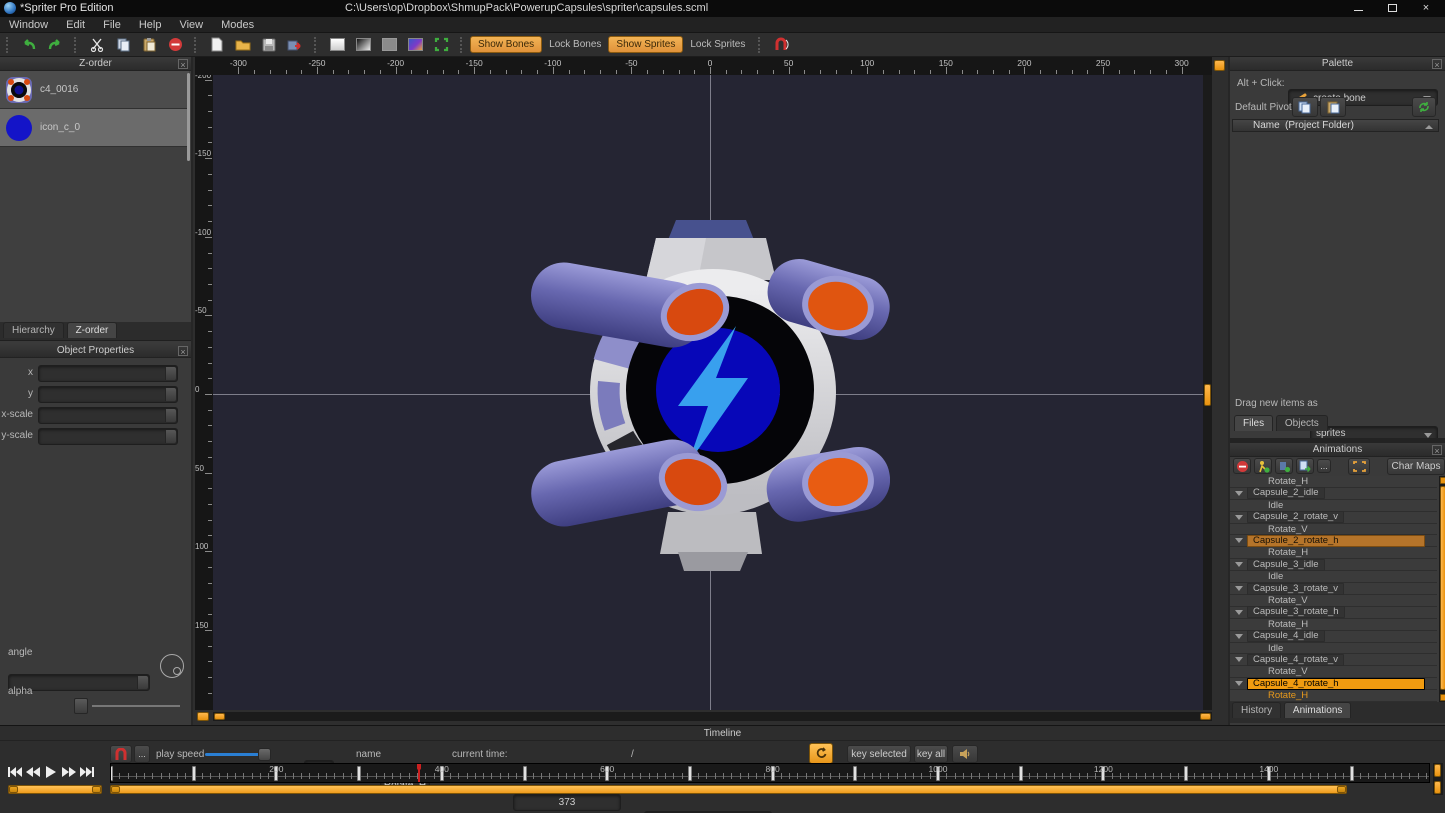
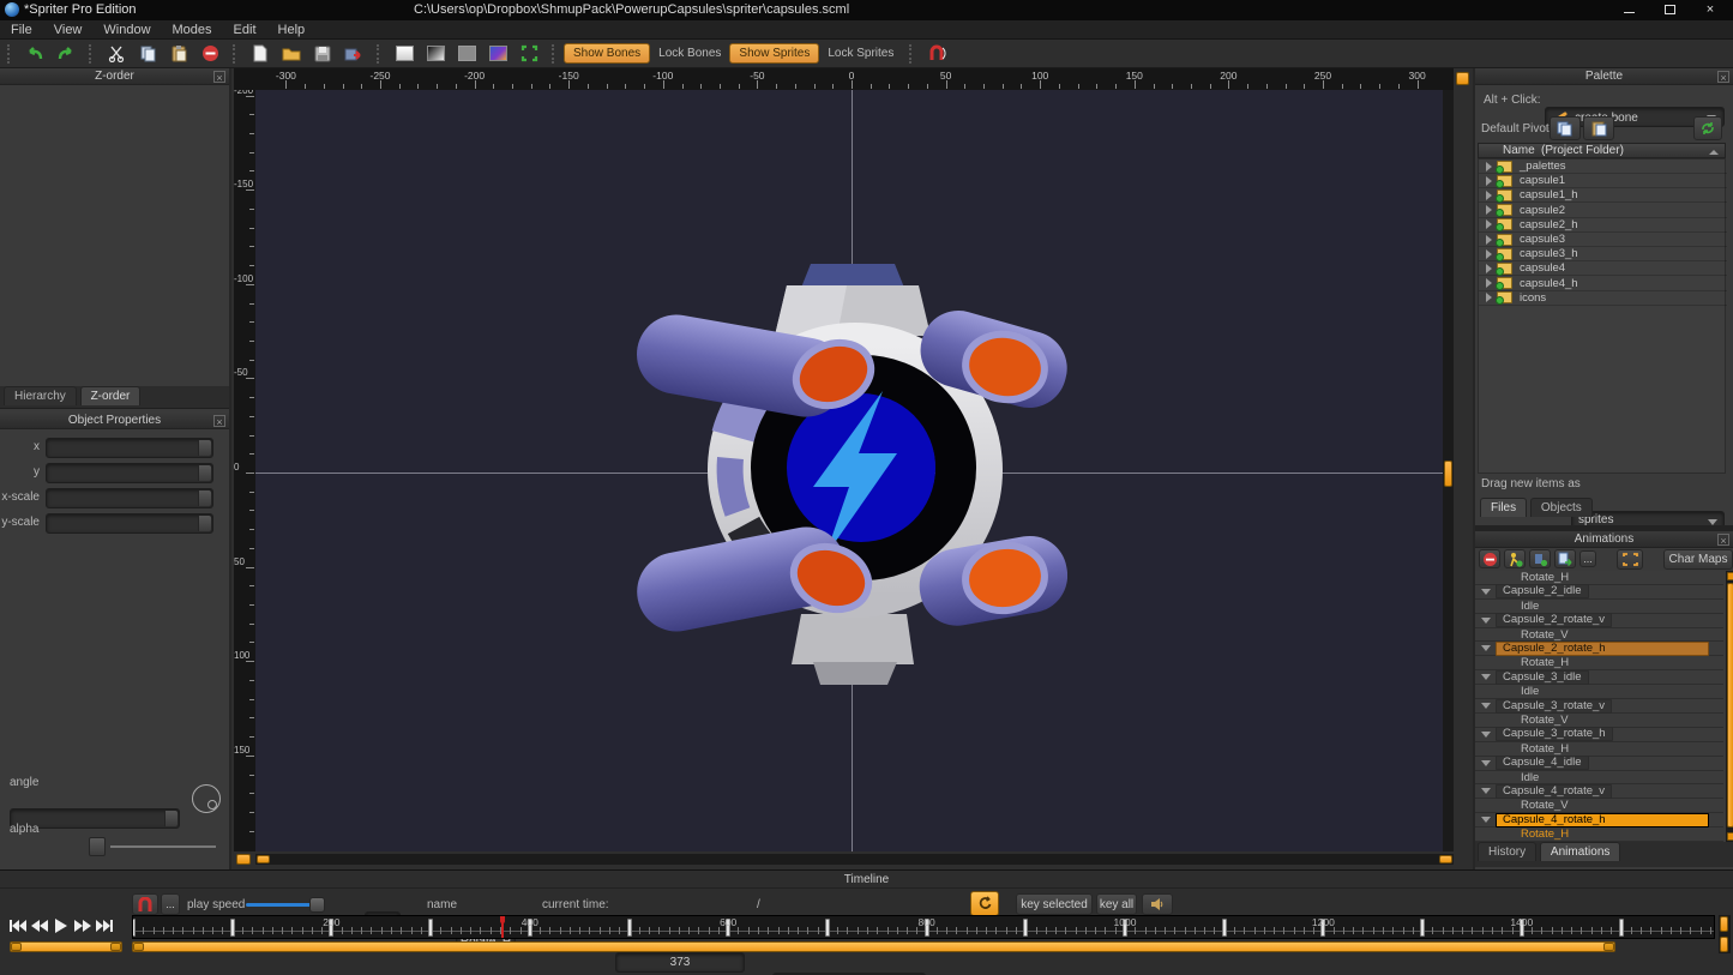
  *Spriter Pro Edition
  C:\Users\op\Dropbox\ShmupPack\PowerupCapsules\spriter\capsules.scml
  ×
- Window
+ File
- Edit
+ View
- File
+ Window
- Help
+ Modes
- View
+ Edit
- Modes
+ Help
  Show Bones
  Lock Bones
  Show Sprites
  Lock Sprites
  Z-order
  ×
- c4_0016
- icon_c_0
  Hierarchy Z-order
  Object Properties
  ×
  x
  y
  x-scale
  y-scale
  angle
  alpha
  -300
  -250
  -200
  -150
  -100
  -50
  0
  50
  100
  150
  200
  250
  300
  -200
  -150
  -100
  -50
  0
  50
  100
  150
  Palette
  ×
  Alt + Click:
  Default Pivot
  Name
  (Project Folder)
+ _palettes
+ capsule1
+ capsule1_h
+ capsule2
+ capsule2_h
+ capsule3
+ capsule3_h
+ capsule4
+ capsule4_h
+ icons
  Drag new items as
  sprites
  Files Objects
  Animations
  ×
  ...
  Char Maps
  Rotate_H
  Capsule_2_idle
  Idle
  Capsule_2_rotate_v
  Rotate_V
  Capsule_2_rotate_h
  Rotate_H
  Capsule_3_idle
  Idle
  Capsule_3_rotate_v
  Rotate_V
  Capsule_3_rotate_h
  Rotate_H
  Capsule_4_idle
  Idle
  Capsule_4_rotate_v
  Rotate_V
  Capsule_4_rotate_h
  Rotate_H
  History Animations
  Timeline
  ...
  play speed
  name
  current time:
  373
  /
  key selected
  key all
  200
  400
  600
  800
  1000
  1200
  1400
